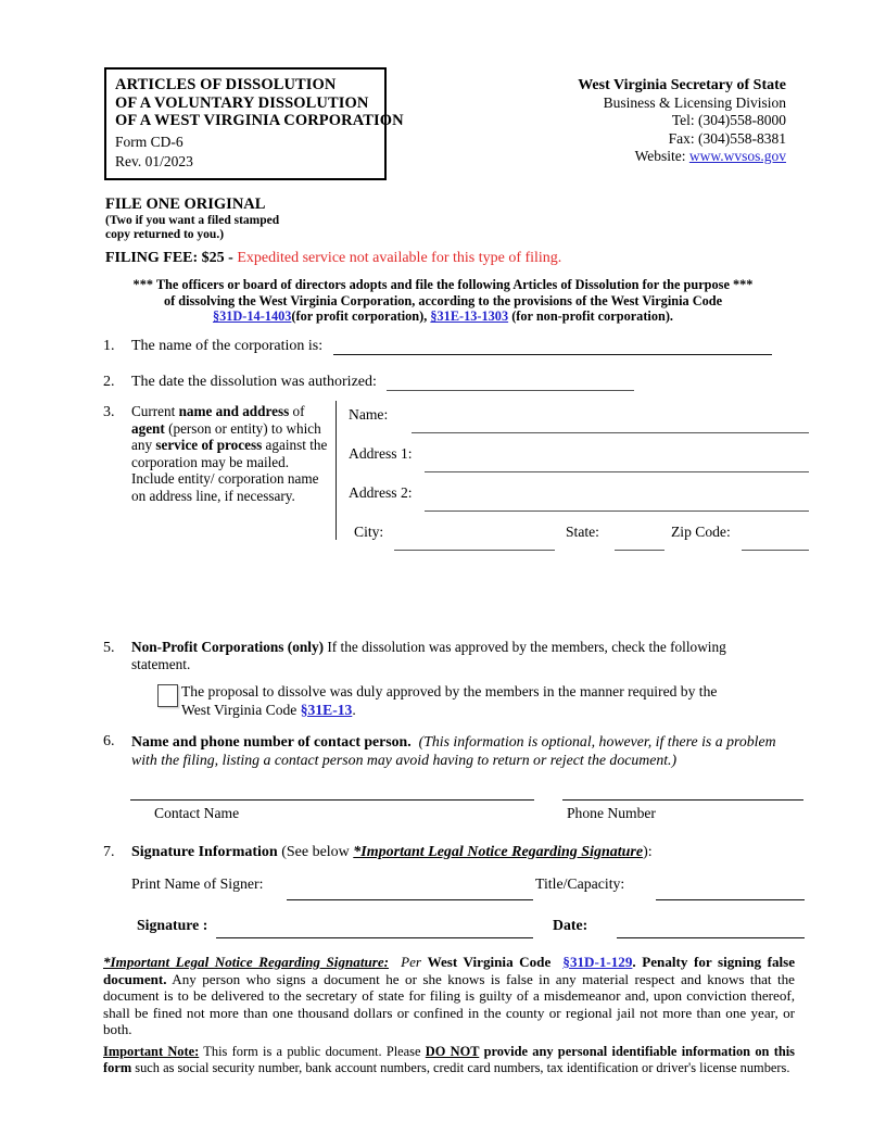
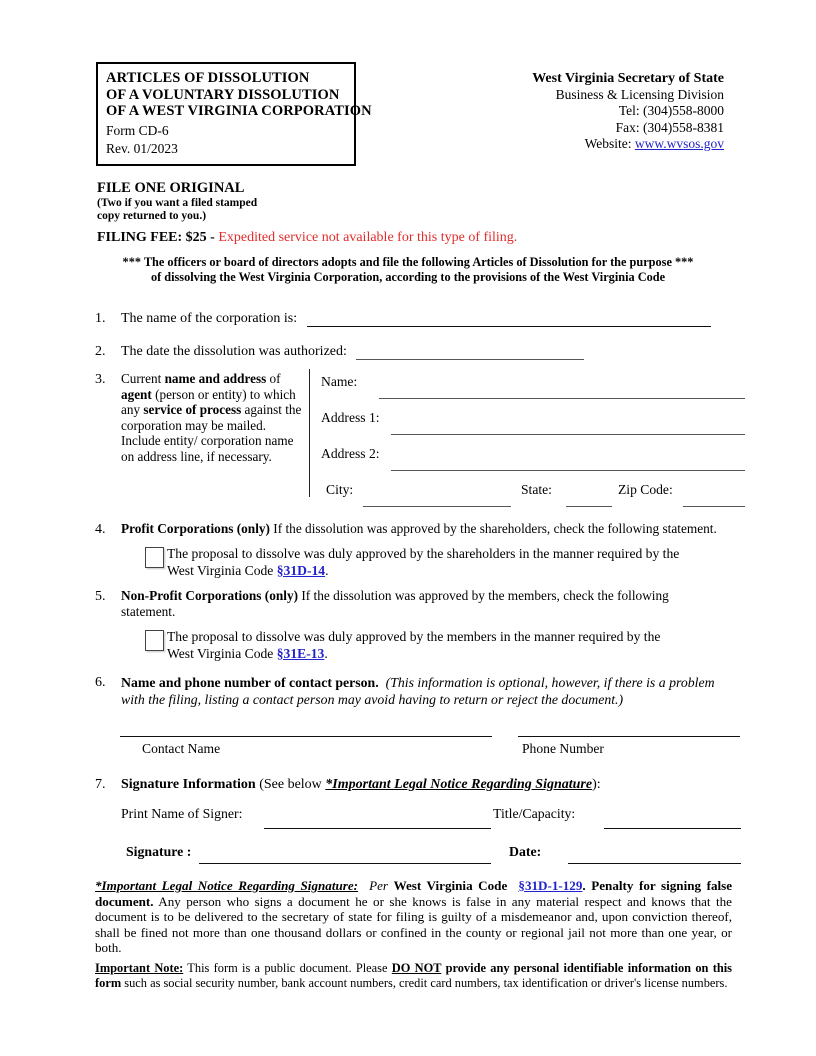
  ARTICLES OF DISSOLUTION
  OF A VOLUNTARY DISSOLUTION
  OF A WEST VIRGINIA CORPORATION
  Form CD-6
  Rev. 01/2023
  West Virginia Secretary of State
  Business & Licensing Division
  Tel: (304)558-8000
  Fax: (304)558-8381
  Website: www.wvsos.gov
  FILE ONE ORIGINAL
  (Two if you want a filed stamped
  copy returned to you.)
  FILING FEE: $25 - Expedited service not available for this type of filing.
  *** The officers or board of directors adopts and file the following Articles of Dissolution for the purpose ***
  of dissolving the West Virginia Corporation, according to the provisions of the West Virginia Code
- §31D-14-1403(for profit corporation), §31E-13-1303 (for non-profit corporation).
  1.
  The name of the corporation is:
  2.
  The date the dissolution was authorized:
  3.
  Current name and address of agent (person or entity) to which any service of process against the corporation may be mailed. Include entity/ corporation name on address line, if necessary.
  Name:
  Address 1:
  Address 2:
  City:
  State:
  Zip Code:
+ 4.
+ Profit Corporations (only) If the dissolution was approved by the shareholders, check the following statement.
+ The proposal to dissolve was duly approved by the shareholders in the manner required by the
+ West Virginia Code §31D-14.
  5.
  Non-Profit Corporations (only) If the dissolution was approved by the members, check the following statement.
  The proposal to dissolve was duly approved by the members in the manner required by the
  West Virginia Code §31E-13.
  6.
  Name and phone number of contact person. (This information is optional, however, if there is a problem with the filing, listing a contact person may avoid having to return or reject the document.)
  Contact Name
  Phone Number
  7.
  Signature Information (See below *Important Legal Notice Regarding Signature):
  Print Name of Signer:
  Title/Capacity:
  Signature :
  Date:
  *Important Legal Notice Regarding Signature: Per West Virginia Code §31D-1-129. Penalty for signing false document. Any person who signs a document he or she knows is false in any material respect and knows that the document is to be delivered to the secretary of state for filing is guilty of a misdemeanor and, upon conviction thereof, shall be fined not more than one thousand dollars or confined in the county or regional jail not more than one year, or both.
  Important Note: This form is a public document. Please DO NOT provide any personal identifiable information on this form such as social security number, bank account numbers, credit card numbers, tax identification or driver's license numbers.
